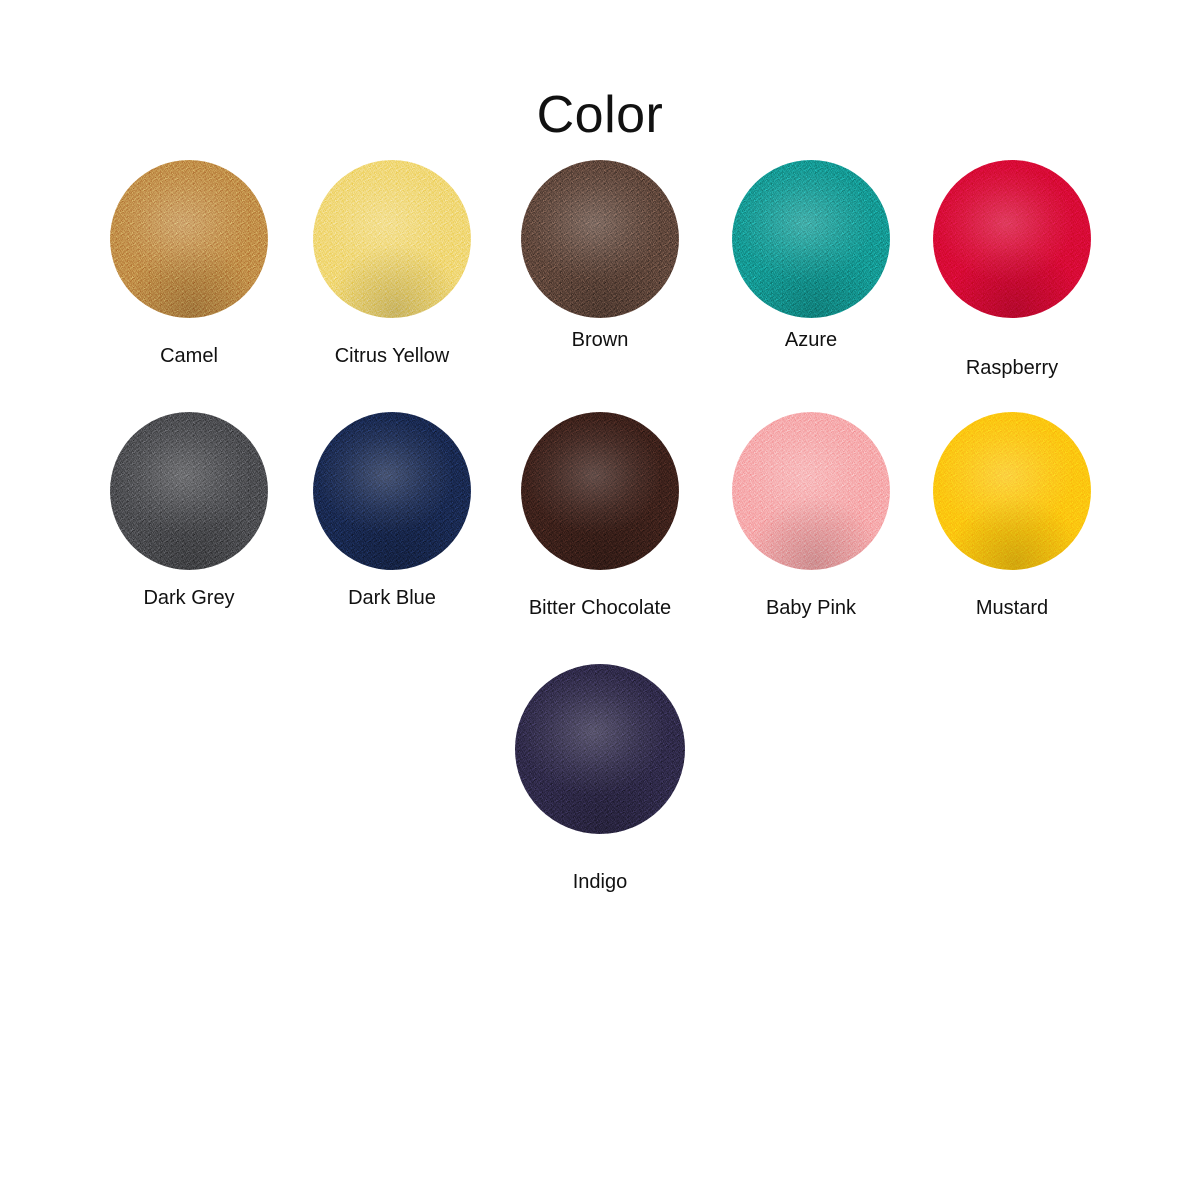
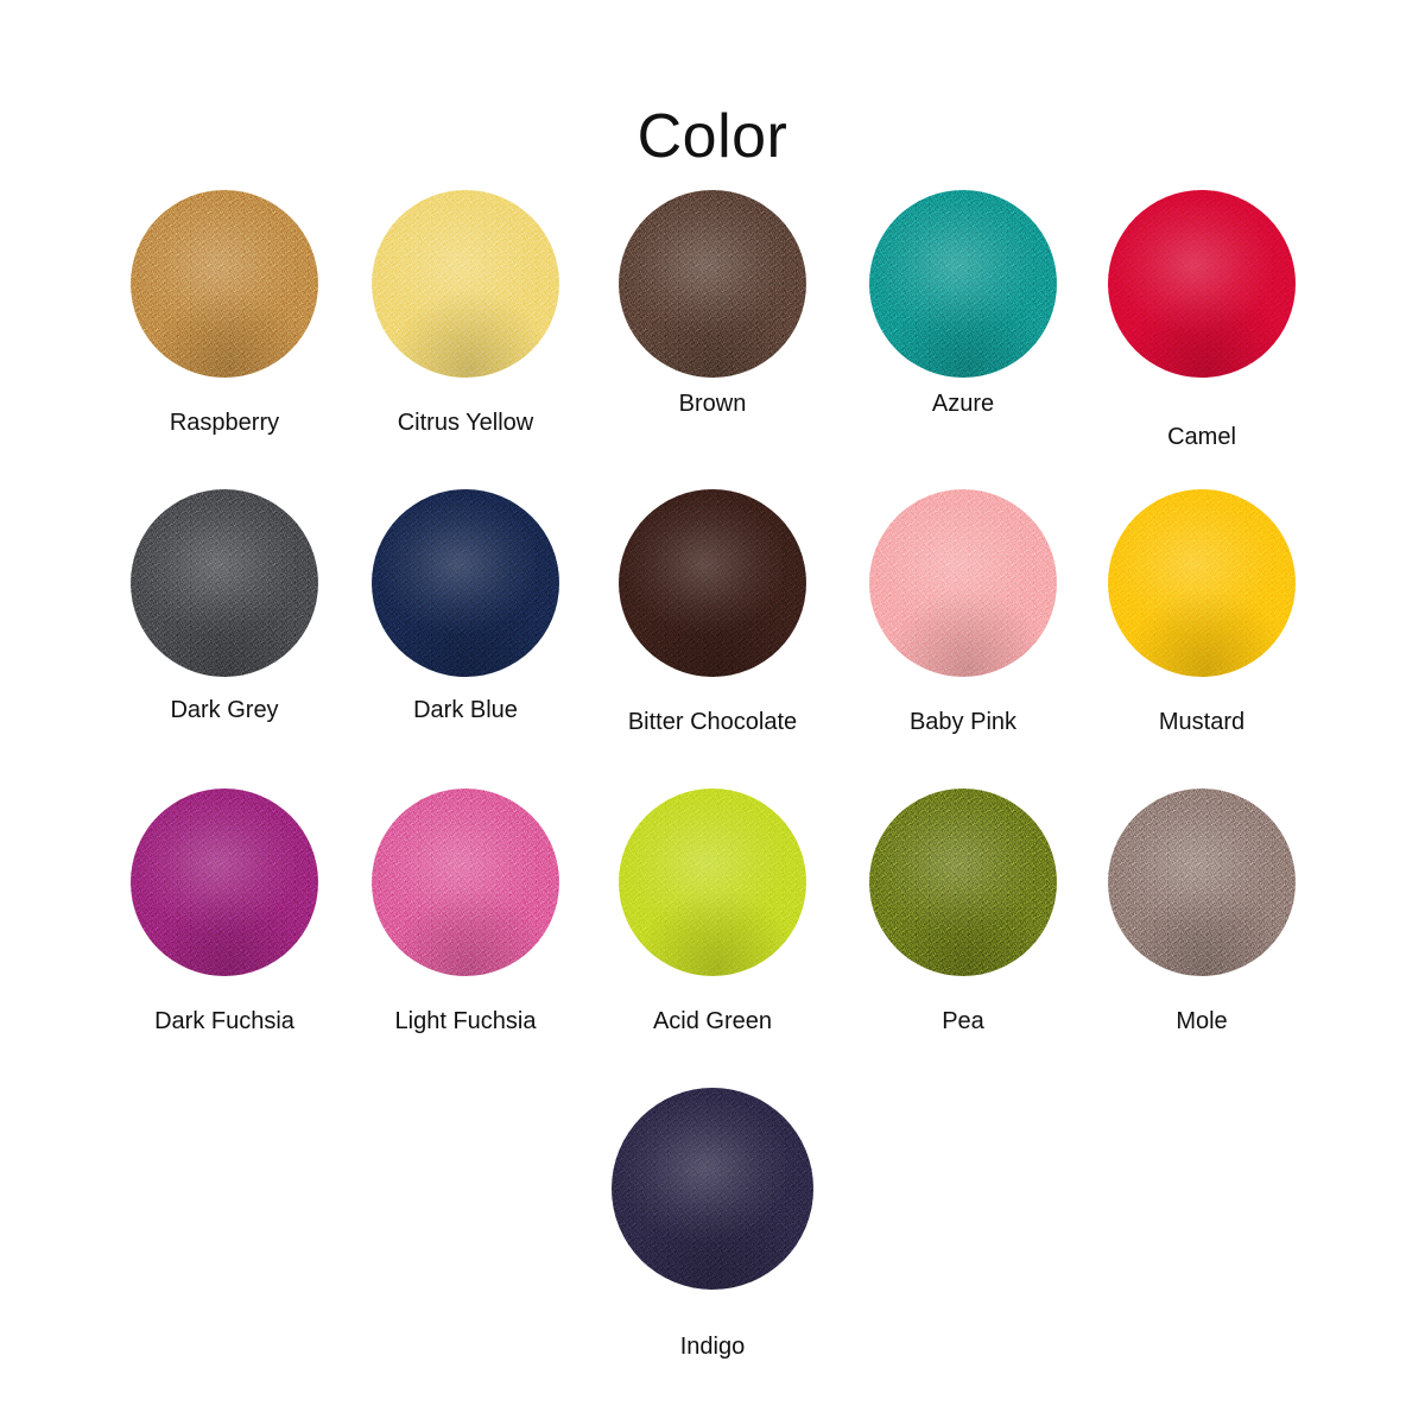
  Color
- Camel
+ Raspberry
  Citrus Yellow
  Brown
  Azure
- Raspberry
+ Camel
  Dark Grey
  Dark Blue
  Bitter Chocolate
  Baby Pink
  Mustard
+ Dark Fuchsia
+ Light Fuchsia
+ Acid Green
+ Pea
+ Mole
  Indigo
